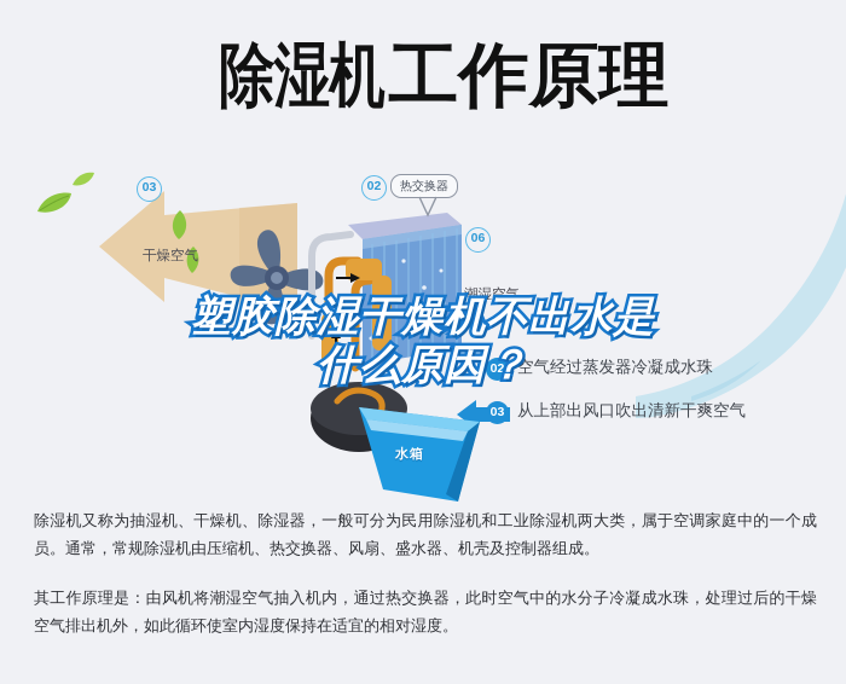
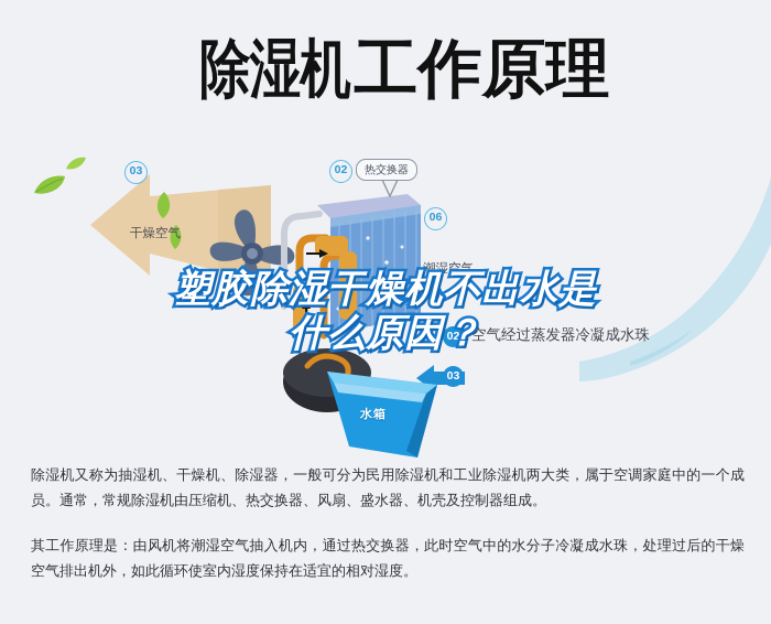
  除湿机
  工作原理
  水箱
  03
  干燥空气
  02
  热交换器
  06
  潮湿空气
  02
  空气经过蒸发器冷凝成水珠
  03
- 从上部出风口吹出清新干爽空气
  塑胶除湿干燥机不出水是
  什么原因？
  除湿机又称为抽湿机、干燥机、除湿器，一般可分为民用除湿机和工业除湿机两大类，属于空调家庭中的一个成员。通常，常规除湿机由压缩机、热交换器、风扇、盛水器、机壳及控制器组成。
  其工作原理是：由风机将潮湿空气抽入机内，通过热交换器，此时空气中的水分子冷凝成水珠，处理过后的干燥空气排出机外，如此循环使室内湿度保持在适宜的相对湿度。
